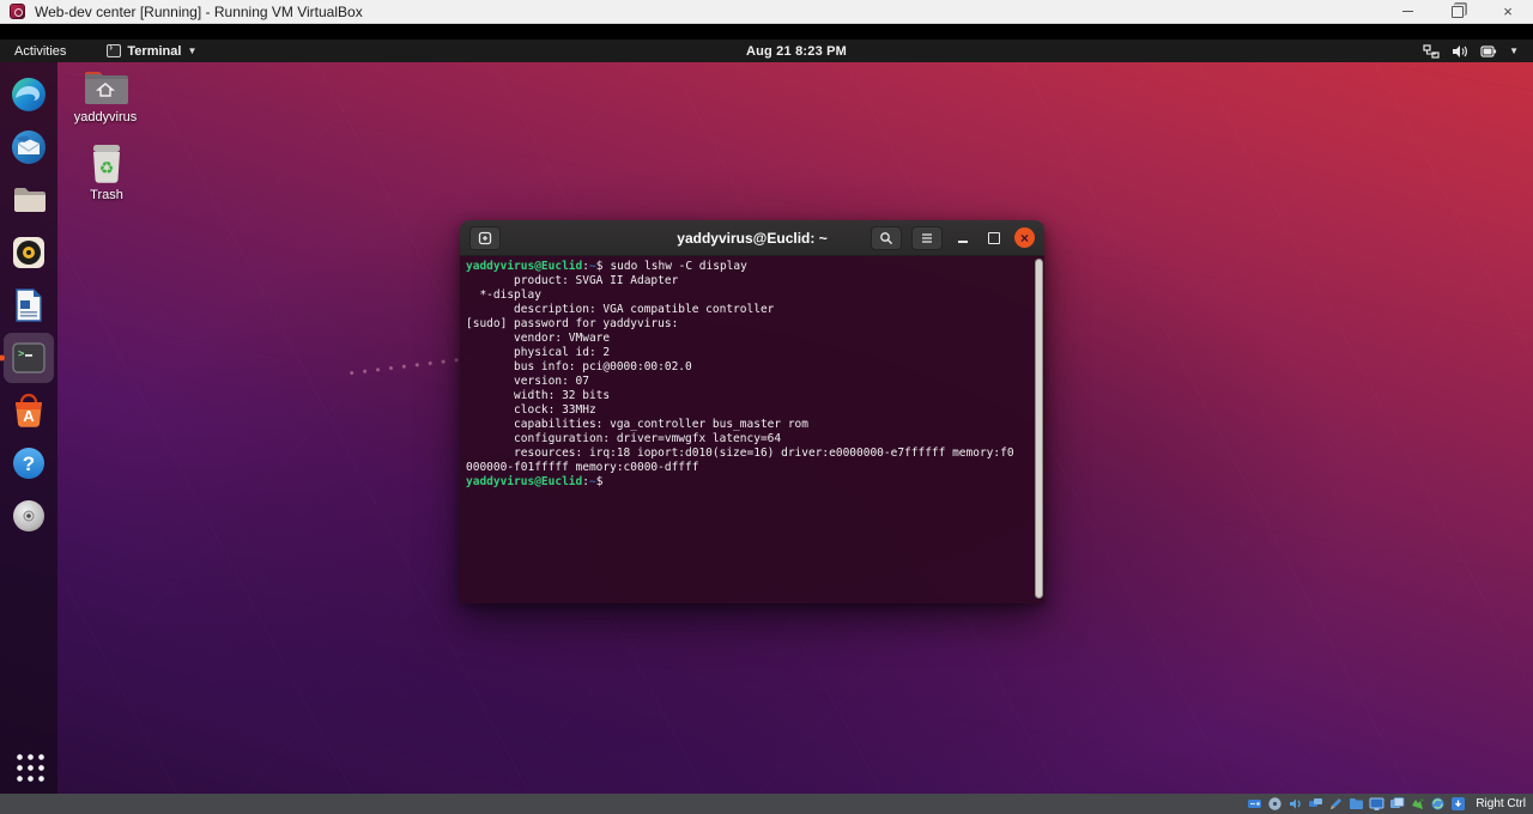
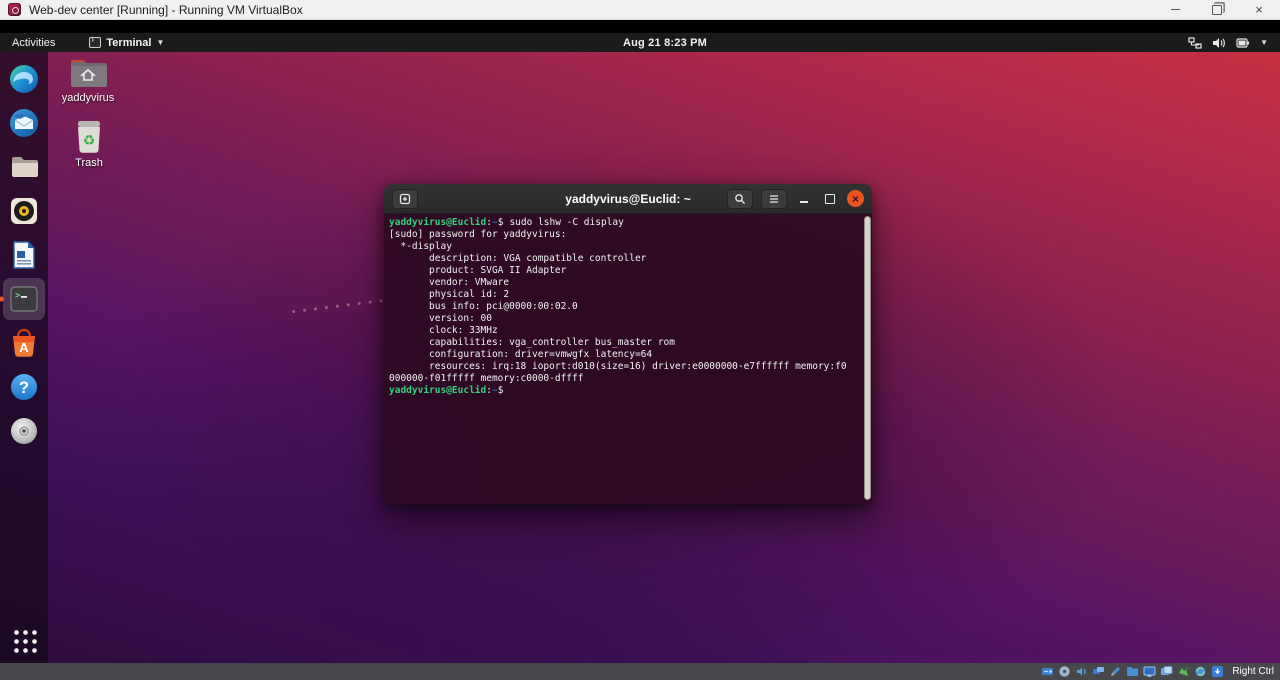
  Web-dev center [Running] - Running VM VirtualBox
  ×
  Activities
  Terminal
  ▼
  Aug 21 8:23 PM
  ▼
  >
  A
  ?
  yaddyvirus
  ♻
  Trash
  yaddyvirus@Euclid: ~
  ×
  yaddyvirus@Euclid:~$ sudo lshw -C display
- product: SVGA II Adapter
+ [sudo] password for yaddyvirus:
  *-display
  description: VGA compatible controller
- [sudo] password for yaddyvirus:
+ product: SVGA II Adapter
  vendor: VMware
  physical id: 2
  bus info: pci@0000:00:02.0
- version: 07
+ version: 00
- width: 32 bits
  clock: 33MHz
  capabilities: vga_controller bus_master rom
  configuration: driver=vmwgfx latency=64
  resources: irq:18 ioport:d010(size=16) driver:e0000000-e7ffffff memory:f0
  000000-f01fffff memory:c0000-dffff
  yaddyvirus@Euclid:~$
  Right Ctrl
